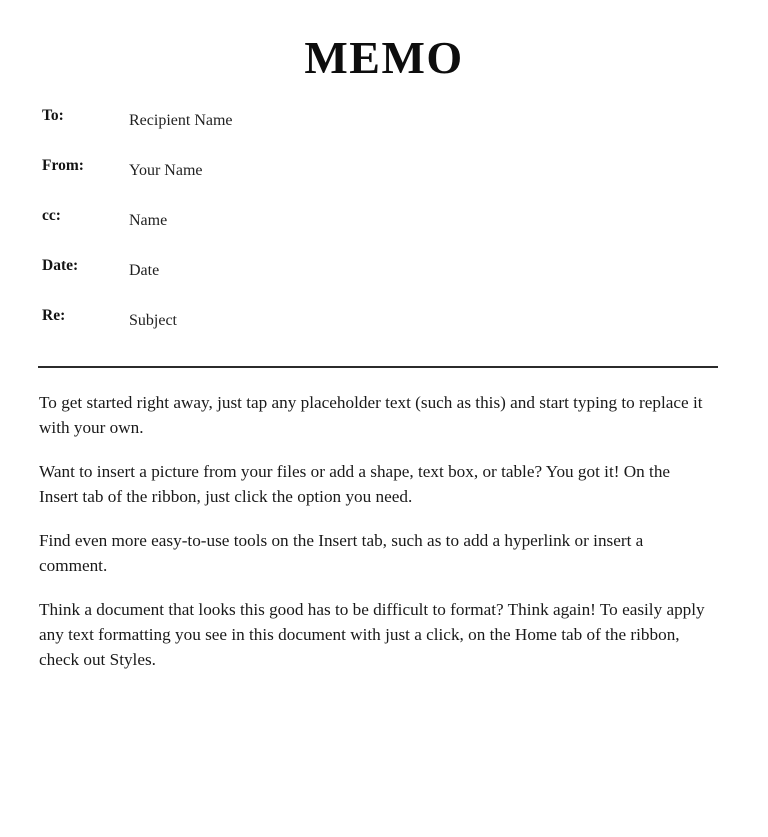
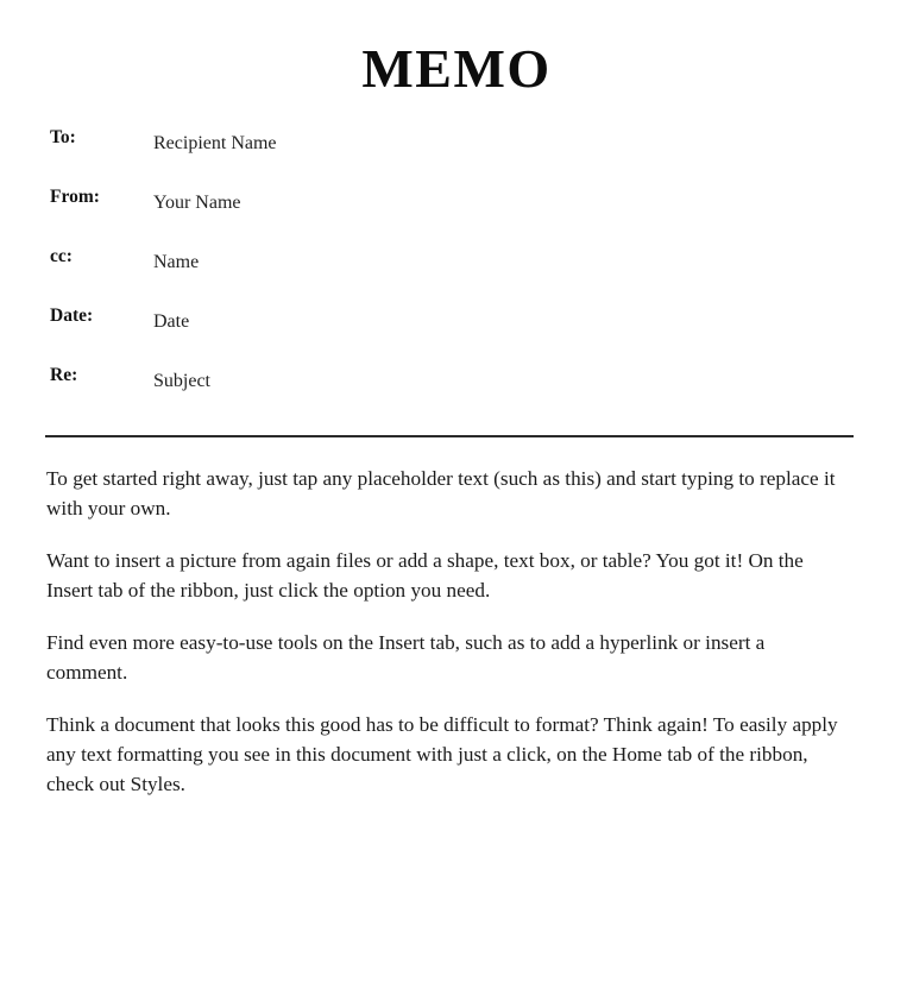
  MEMO
  To:
  Recipient Name
  From:
  Your Name
  cc:
  Name
  Date:
  Date
  Re:
  Subject
  To get started right away, just tap any placeholder text (such as this) and start typing to replace it with your own.
- Want to insert a picture from your files or add a shape, text box, or table? You got it! On the Insert tab of the ribbon, just click the option you need.
+ Want to insert a picture from again files or add a shape, text box, or table? You got it! On the Insert tab of the ribbon, just click the option you need.
  Find even more easy-to-use tools on the Insert tab, such as to add a hyperlink or insert a comment.
  Think a document that looks this good has to be difficult to format? Think again! To easily apply any text formatting you see in this document with just a click, on the Home tab of the ribbon, check out Styles.
